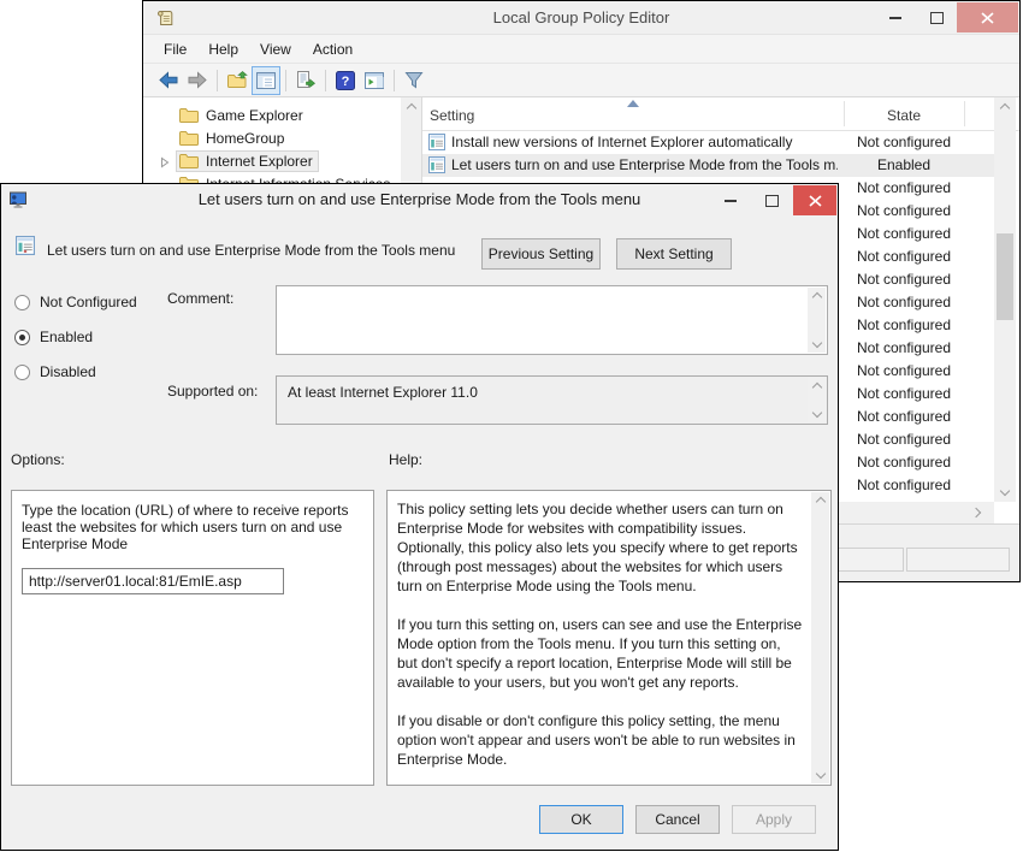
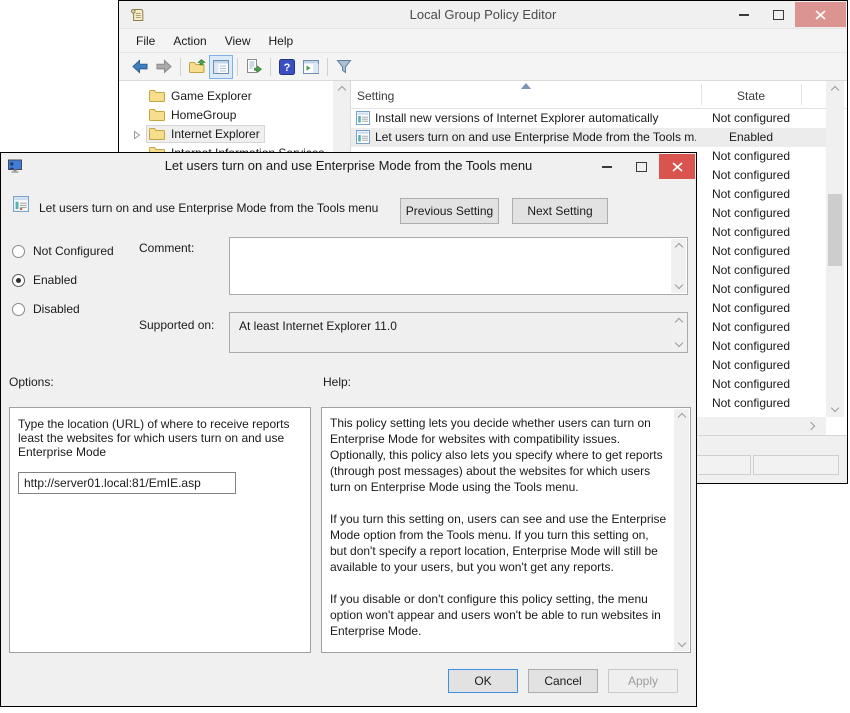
  Local Group Policy Editor
  File
- Help
+ Action
  View
- Action
+ Help
  ?
  Game Explorer
  HomeGroup
  Internet Explorer
  Setting
  State
  Install new versions of Internet Explorer automatically
  Not configured
  Let users turn on and use Enterprise Mode from the Tools m.
  Enabled
  Not configured
  Not configured
  Not configured
  Not configured
  Not configured
  Not configured
  Not configured
  Not configured
  Not configured
  Not configured
  Not configured
  Not configured
  Not configured
  Not configured
  Let users turn on and use Enterprise Mode from the Tools menu
  Let users turn on and use Enterprise Mode from the Tools menu
  Previous Setting
  Next Setting
  Not Configured
  Enabled
  Disabled
  Comment:
  Supported on:
  At least Internet Explorer 11.0
  Options:
  Help:
  Type the location (URL) of where to receive reports least the websites for which users turn on and use Enterprise Mode
  http://server01.local:81/EmIE.asp
  This policy setting lets you decide whether users can turn on Enterprise Mode for websites with compatibility issues. Optionally, this policy also lets you specify where to get reports (through post messages) about the websites for which users turn on Enterprise Mode using the Tools menu.
  If you turn this setting on, users can see and use the Enterprise Mode option from the Tools menu. If you turn this setting on, but don't specify a report location, Enterprise Mode will still be available to your users, but you won't get any reports.
  If you disable or don't configure this policy setting, the menu option won't appear and users won't be able to run websites in Enterprise Mode.
  OK
  Cancel
  Apply
